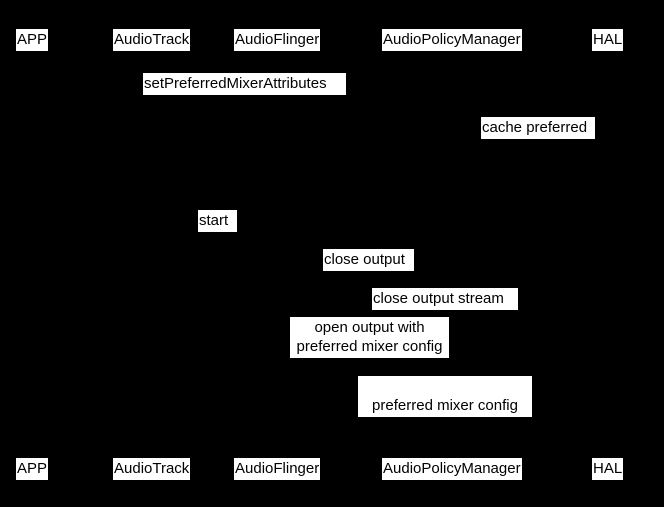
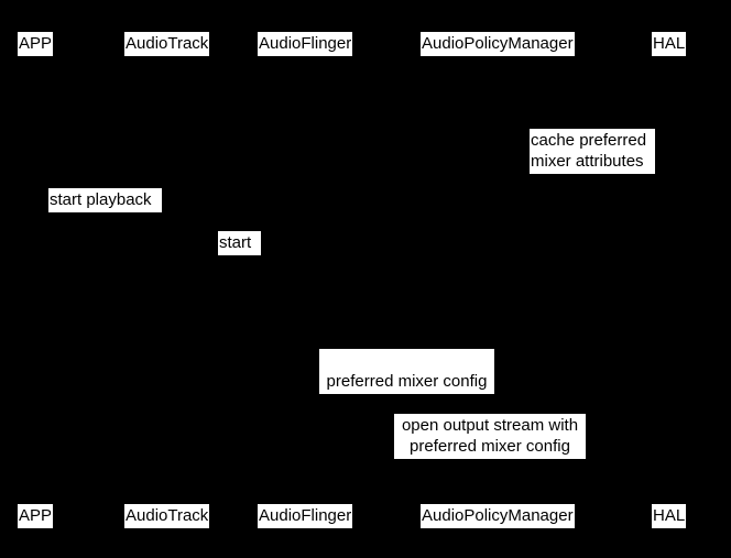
  APP
  AudioTrack
  AudioFlinger
  AudioPolicyManager
  HAL
- setPreferredMixerAttributes
  cache preferred
+ mixer attributes
+ start playback
  start
- close output
- close output stream
- open output with
  preferred mixer config
+ open output stream with
  preferred mixer config
  APP
  AudioTrack
  AudioFlinger
  AudioPolicyManager
  HAL
